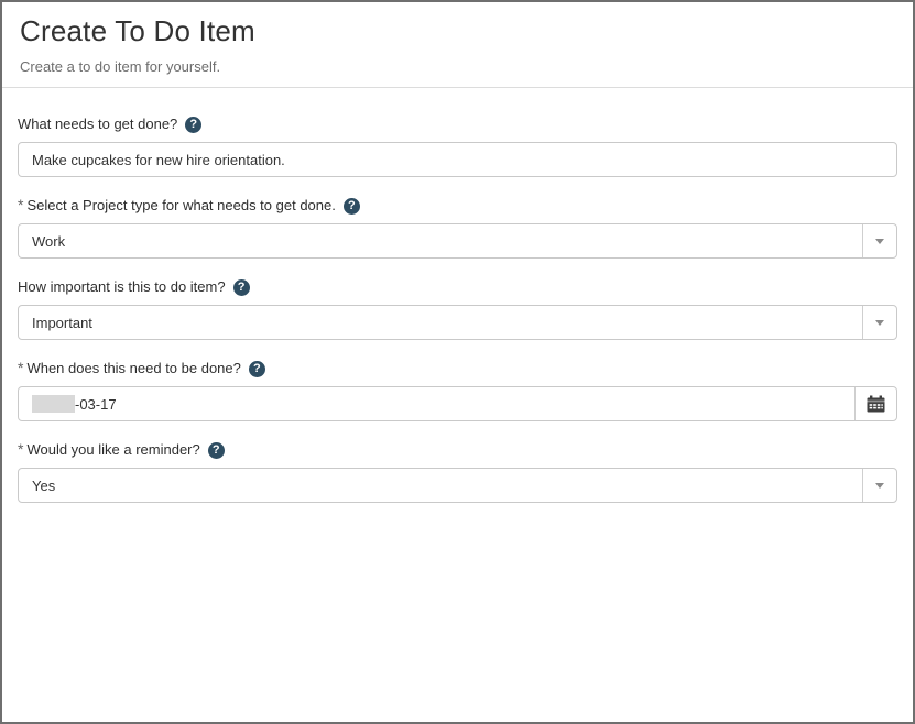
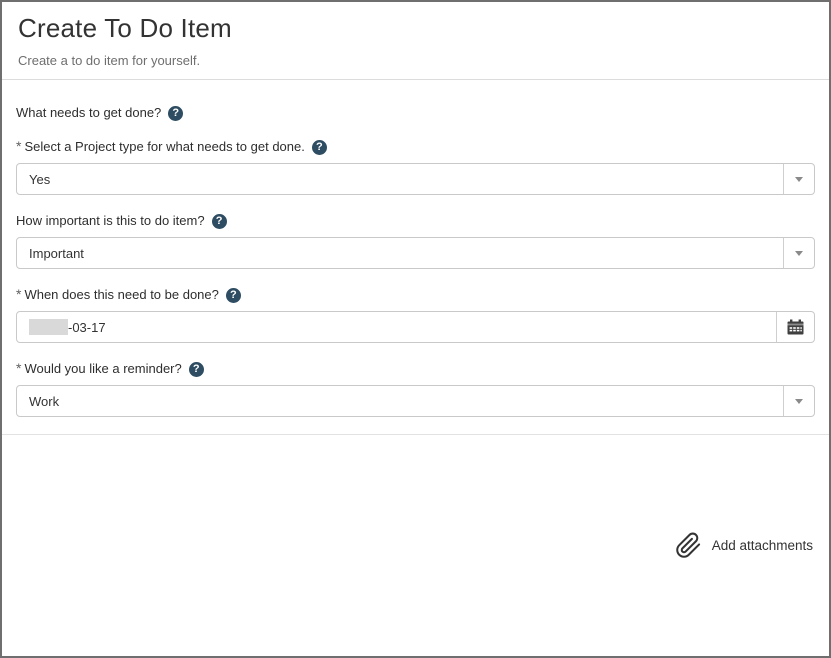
  Create To Do Item
  Create a to do item for yourself.
  What needs to get done?
  ?
- Make cupcakes for new hire orientation.
  *
  Select a Project type for what needs to get done.
  ?
- Work
+ Yes
  How important is this to do item?
  ?
  Important
  *
  When does this need to be done?
  ?
  -03-17
  *
  Would you like a reminder?
  ?
- Yes
+ Work
+ Add attachments
